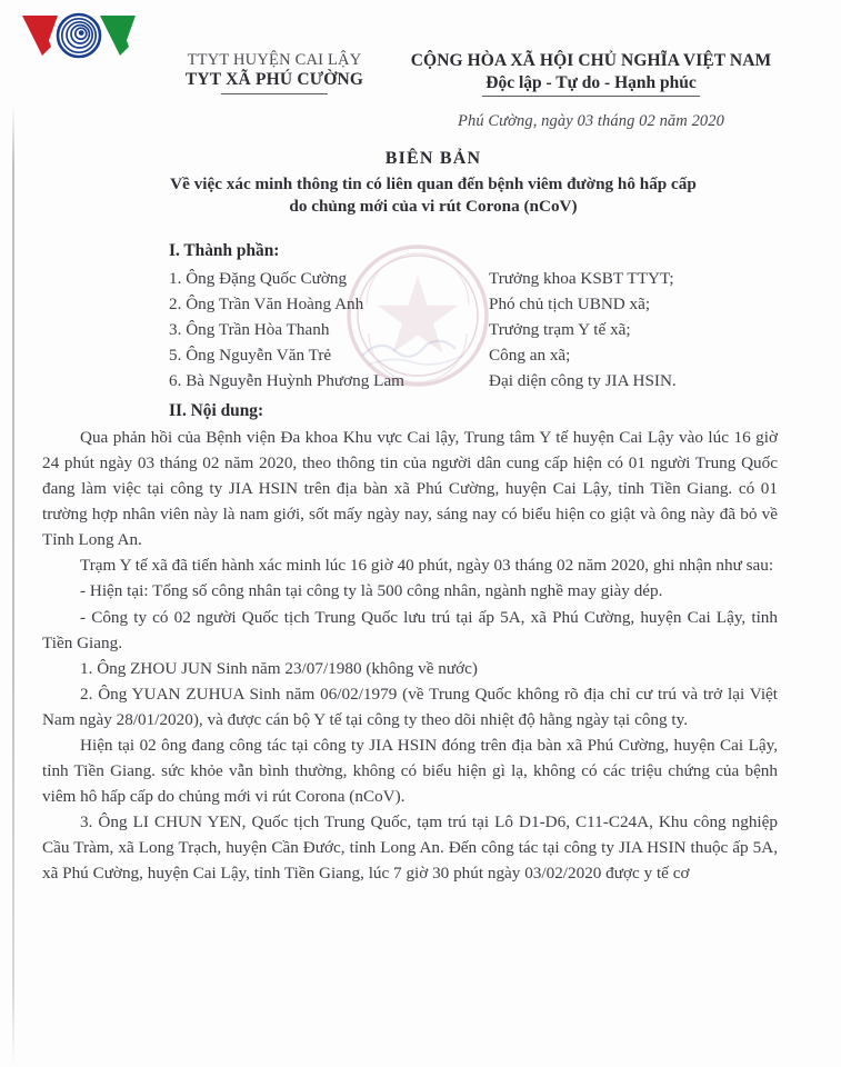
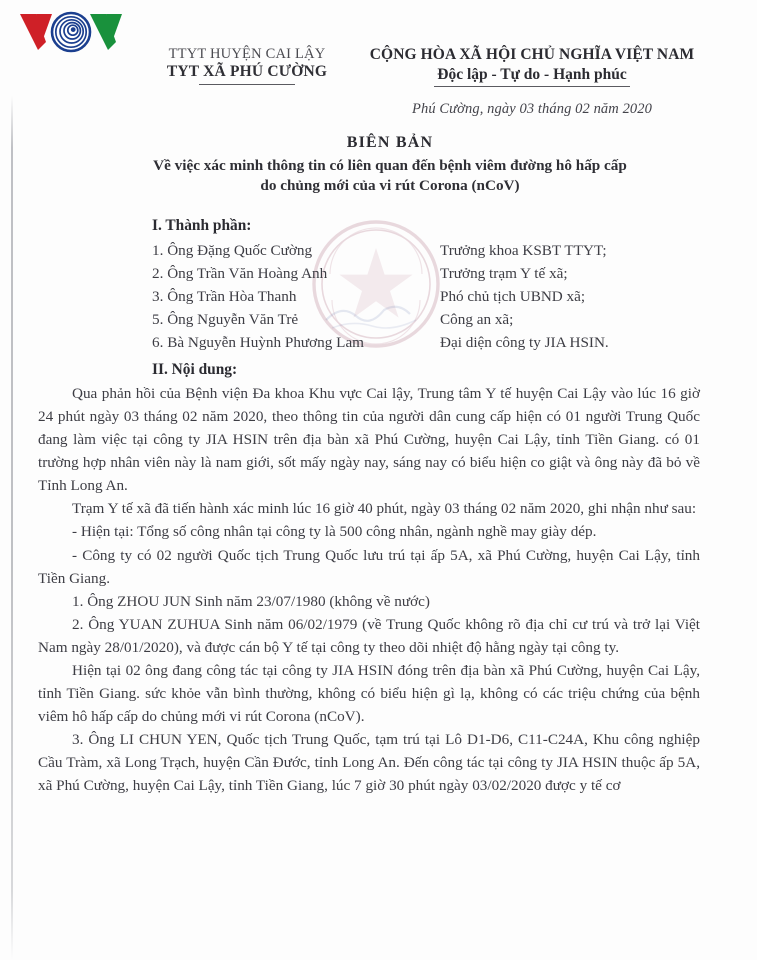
  TTYT HUYỆN CAI LẬY
  TYT XÃ PHÚ CƯỜNG
  CỘNG HÒA XÃ HỘI CHỦ NGHĨA VIỆT NAM
  Độc lập - Tự do - Hạnh phúc
  Phú Cường, ngày 03 tháng 02 năm 2020
  BIÊN BẢN
  Về việc xác minh thông tin có liên quan đến bệnh viêm đường hô hấp cấp
  do chủng mới của vi rút Corona (nCoV)
  I. Thành phần:
  1. Ông Đặng Quốc Cường
  Trưởng khoa KSBT TTYT;
  2. Ông Trần Văn Hoàng Anh
- Phó chủ tịch UBND xã;
+ Trưởng trạm Y tế xã;
  3. Ông Trần Hòa Thanh
- Trưởng trạm Y tế xã;
+ Phó chủ tịch UBND xã;
  5. Ông Nguyễn Văn Trẻ
  Công an xã;
  6. Bà Nguyễn Huỳnh Phương Lam
  Đại diện công ty JIA HSIN.
  II. Nội dung:
  Qua phản hồi của Bệnh viện Đa khoa Khu vực Cai lậy, Trung tâm Y tế huyện Cai Lậy vào lúc 16 giờ 24 phút ngày 03 tháng 02 năm 2020, theo thông tin của người dân cung cấp hiện có 01 người Trung Quốc đang làm việc tại công ty JIA HSIN trên địa bàn xã Phú Cường, huyện Cai Lậy, tỉnh Tiền Giang. có 01 trường hợp nhân viên này là nam giới, sốt mấy ngày nay, sáng nay có biểu hiện co giật và ông này đã bỏ về Tỉnh Long An.
  Trạm Y tế xã đã tiến hành xác minh lúc 16 giờ 40 phút, ngày 03 tháng 02 năm 2020, ghi nhận như sau:
  - Hiện tại: Tổng số công nhân tại công ty là 500 công nhân, ngành nghề may giày dép.
  - Công ty có 02 người Quốc tịch Trung Quốc lưu trú tại ấp 5A, xã Phú Cường, huyện Cai Lậy, tỉnh Tiền Giang.
  1. Ông ZHOU JUN Sinh năm 23/07/1980 (không về nước)
  2. Ông YUAN ZUHUA Sinh năm 06/02/1979 (về Trung Quốc không rõ địa chỉ cư trú và trở lại Việt Nam ngày 28/01/2020), và được cán bộ Y tế tại công ty theo dõi nhiệt độ hằng ngày tại công ty.
  Hiện tại 02 ông đang công tác tại công ty JIA HSIN đóng trên địa bàn xã Phú Cường, huyện Cai Lậy, tỉnh Tiền Giang. sức khỏe vẫn bình thường, không có biểu hiện gì lạ, không có các triệu chứng của bệnh viêm hô hấp cấp do chủng mới vi rút Corona (nCoV).
  3. Ông LI CHUN YEN, Quốc tịch Trung Quốc, tạm trú tại Lô D1-D6, C11-C24A, Khu công nghiệp Cầu Tràm, xã Long Trạch, huyện Cần Đước, tỉnh Long An. Đến công tác tại công ty JIA HSIN thuộc ấp 5A, xã Phú Cường, huyện Cai Lậy, tỉnh Tiền Giang, lúc 7 giờ 30 phút ngày 03/02/2020 được y tế cơ
